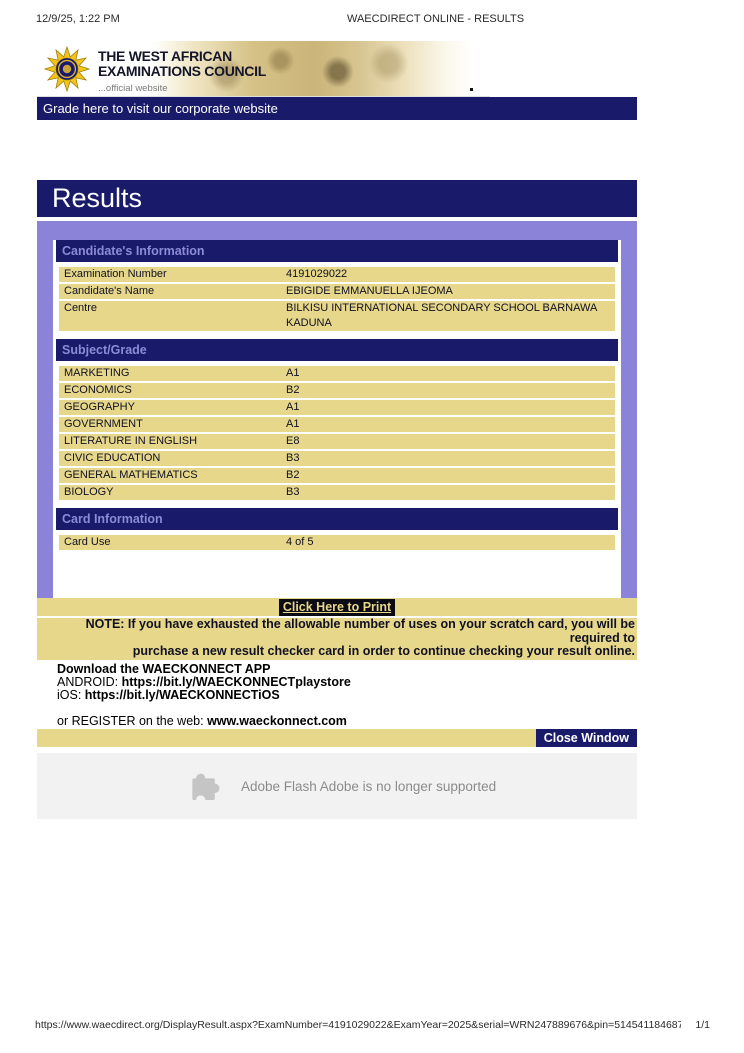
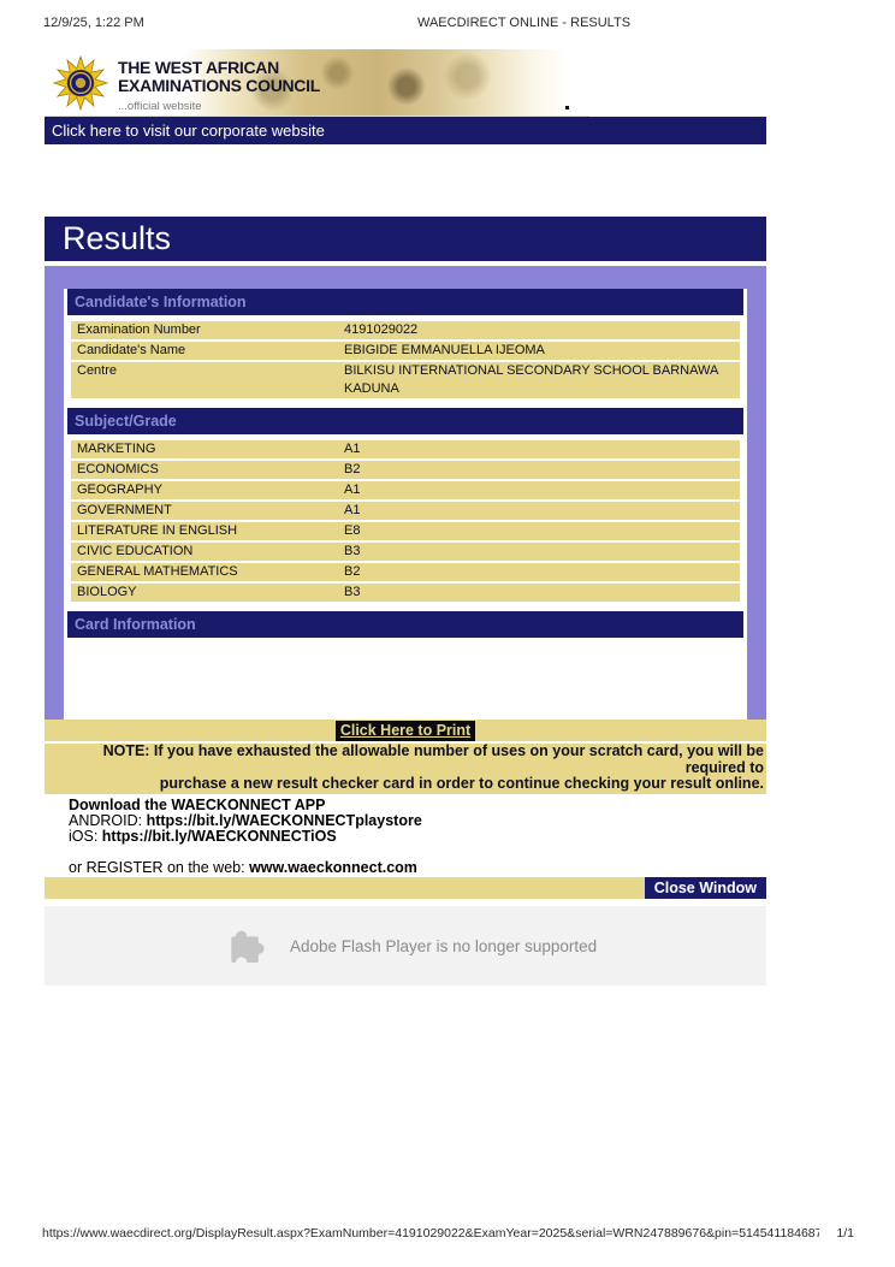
  12/9/25, 1:22 PM
  WAECDIRECT ONLINE - RESULTS
  THE WEST AFRICAN
  EXAMINATIONS COUNCIL
  ...official website
- Grade here to visit our corporate website
+ Click here to visit our corporate website
  Results
  Candidate's Information
  Examination Number
  4191029022
  Candidate's Name
  EBIGIDE EMMANUELLA IJEOMA
  Centre
  BILKISU INTERNATIONAL SECONDARY SCHOOL BARNAWA KADUNA
  Subject/Grade
  MARKETING
  A1
  ECONOMICS
  B2
  GEOGRAPHY
  A1
  GOVERNMENT
  A1
  LITERATURE IN ENGLISH
  E8
  CIVIC EDUCATION
  B3
  GENERAL MATHEMATICS
  B2
  BIOLOGY
  B3
  Card Information
- Card Use
- 4 of 5
  Click Here to Print
  NOTE: If you have exhausted the allowable number of uses on your scratch card, you will be required to
  purchase a new result checker card in order to continue checking your result online.
  Download the WAECKONNECT APP
  ANDROID: https://bit.ly/WAECKONNECTplaystore
  iOS: https://bit.ly/WAECKONNECTiOS
  or REGISTER on the web: www.waeckonnect.com
  Close Window
- Adobe Flash Adobe is no longer supported
+ Adobe Flash Player is no longer supported
  https://www.waecdirect.org/DisplayResult.aspx?ExamNumber=4191029022&ExamYear=2025&serial=WRN247889676&pin=514541184687
  1/1
